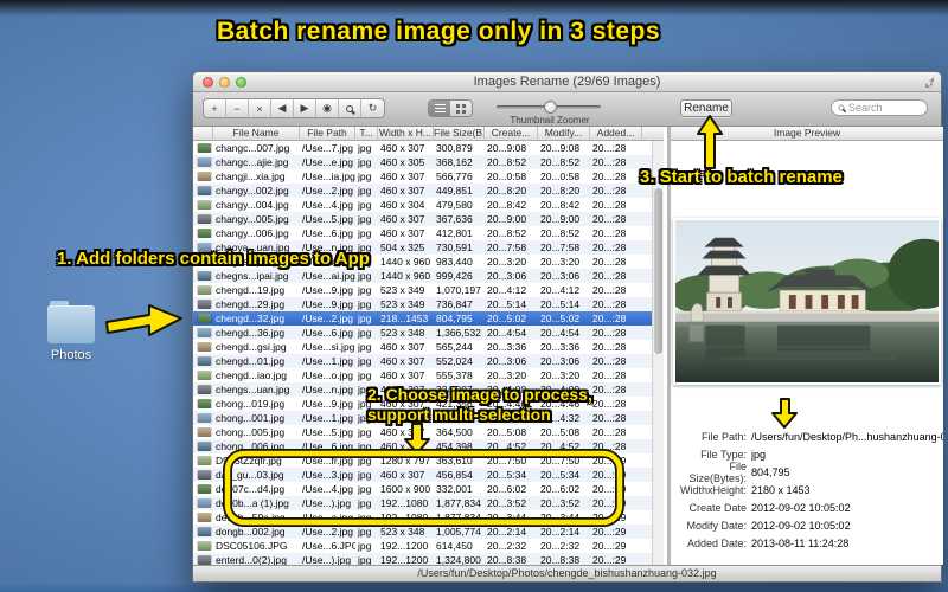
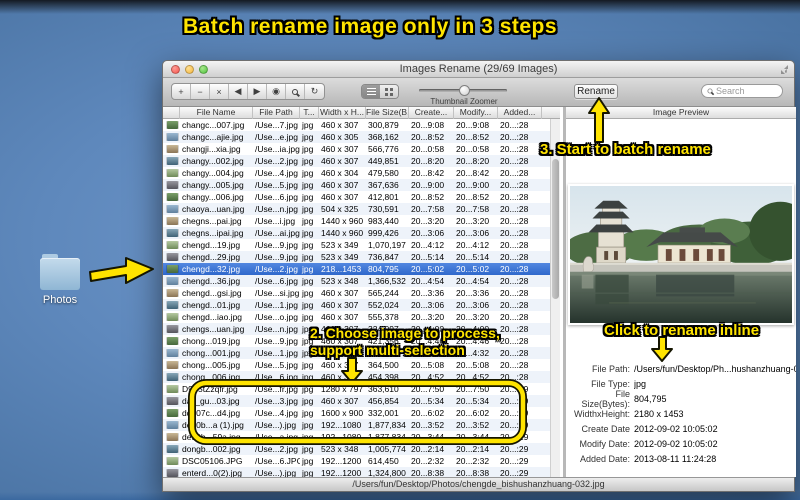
  Photos
  Images Rename (29/69 Images)
  +
  −
  ×
  ◀
  ▶
  ◉
  ↻
  Thumbnail Zoomer
  Rename
  Search
  File Name
  File Path
  T...
  Width x H...
  File Size(B.
  Create...
  Modify...
  Added...
  Image Preview
  changc...007.jpg
  /Use...7.jpg
  jpg
  460 x 307
  300,879
  20...9:08
  20...9:08
  20...:28
  changc...ajie.jpg
  /Use...e.jpg
  jpg
  460 x 305
  368,162
  20...8:52
  20...8:52
  20...:28
  changji...xia.jpg
  /Use...ia.jpg
  jpg
  460 x 307
  566,776
  20...0:58
  20...0:58
  20...:28
  changy...002.jpg
  /Use...2.jpg
  jpg
  460 x 307
  449,851
  20...8:20
  20...8:20
  20...:28
  changy...004.jpg
  /Use...4.jpg
  jpg
  460 x 304
  479,580
  20...8:42
  20...8:42
  20...:28
  changy...005.jpg
  /Use...5.jpg
  jpg
  460 x 307
  367,636
  20...9:00
  20...9:00
  20...:28
  changy...006.jpg
  /Use...6.jpg
  jpg
  460 x 307
  412,801
  20...8:52
  20...8:52
  20...:28
  chaoya...uan.jpg
  /Use...n.jpg
  jpg
  504 x 325
  730,591
  20...7:58
  20...7:58
  20...:28
  chegns...pai.jpg
  /Use...i.jpg
  jpg
  1440 x 960
  983,440
  20...3:20
  20...3:20
  20...:28
  chegns...ipai.jpg
  /Use...ai.jpg
  jpg
  1440 x 960
  999,426
  20...3:06
  20...3:06
  20...:28
  chengd...19.jpg
  /Use...9.jpg
  jpg
  523 x 349
  1,070,197
  20...4:12
  20...4:12
  20...:28
  chengd...29.jpg
  /Use...9.jpg
  jpg
  523 x 349
  736,847
  20...5:14
  20...5:14
  20...:28
  chengd...32.jpg
  /Use...2.jpg
  jpg
  218...1453
  804,795
  20...5:02
  20...5:02
  20...:28
  chengd...36.jpg
  /Use...6.jpg
  jpg
  523 x 348
  1,366,532
  20...4:54
  20...4:54
  20...:28
  chengd...gsi.jpg
  /Use...si.jpg
  jpg
  460 x 307
  565,244
  20...3:36
  20...3:36
  20...:28
  chengd...01.jpg
  /Use...1.jpg
  jpg
  460 x 307
  552,024
  20...3:06
  20...3:06
  20...:28
  chengd...iao.jpg
  /Use...o.jpg
  jpg
  460 x 307
  555,378
  20...3:20
  20...3:20
  20...:28
  chengs...uan.jpg
  /Use...n.jpg
  jpg
  460 x 307
  324,097
  20...4:00
  20...4:00
  20...:28
  chong...019.jpg
  /Use...9.jpg
  jpg
  460 x 307
  421,356
  20...4:46
  20...4:46
  20...:28
  chong...001.jpg
  /Use...1.jpg
  jpg
  460 x 307
  436,966
  20...4:32
  20...4:32
  20...:28
  chong...005.jpg
  /Use...5.jpg
  jpg
  460 x 3
  364,500
  20...5:08
  20...5:08
  20...:28
  chong...006.jpg
  /Use...6.jpg
  jpg
  454,398
  20...4:52
  20...4:52
  20...:28
  D5tZzqfr.jpg
  /Use...fr.jpg
  jpg
  1280 x 797
  363,610
  20...7:50
  20...7:50
  d_gu...03.jpg
  /Use...3.jpg
  jpg
  460 x 307
  456,854
  20...5:34
  20...5:34
  20...:
  d07c...d4.jpg
  /Use...4.jpg
  jpg
  1600 x 900
  332,001
  20...6:02
  20...6:02
  20...:
  d0b...a (1).jpg
  /Use...).jpg
  jpg
  192...1080
  1,877,834
  20...3:52
  20...3:52
  20...:
  dongb...002.jpg
  /Use...2.jpg
  jpg
  523 x 348
  1,005,774
  20...2:14
  20...2:14
  20...:29
  DSC05106.JPG
  /Use...6.JPG
  jpg
  192...1200
  614,450
  20...2:32
  20...2:32
  20...:29
  enterd...0(2).jpg
  /Use...).jpg
  jpg
  192...1200
  1,324,800
  20...8:38
  20...8:38
  20...:29
  File Path:
  /Users/fun/Desktop/Ph...hushanzhuang-
  File Type:
  jpg
  File Size(Bytes):
  804,795
  WidthxHeight:
  2180 x 1453
  Create Date
  2012-09-02 10:05:02
  Modify Date:
  2012-09-02 10:05:02
  Added Date:
  2013-08-11 11:24:28
  /Users/fun/Desktop/Photos/chengde_bishushanzhuang-032.jpg
  Batch rename image only in 3 steps
- 1. Add folders contain images to App
  2. Choose image to process,
  support multi-selection
  3. Start to batch rename
+ Click to rename inline
